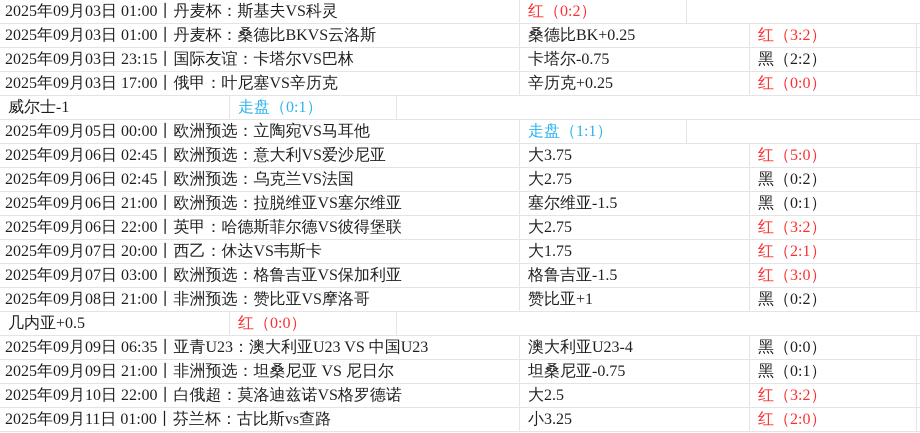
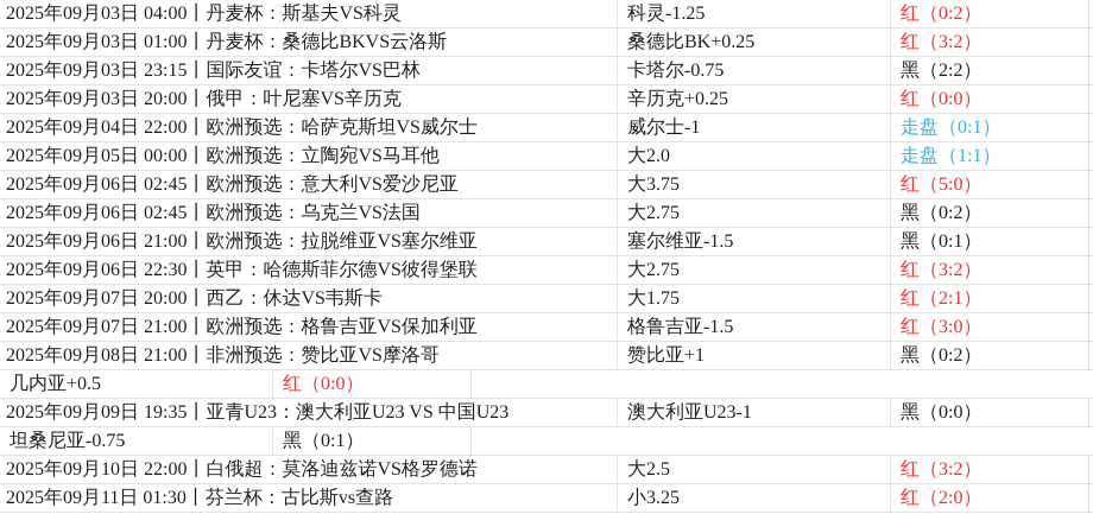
- 2025年09月03日 01:00丨丹麦杯：斯基夫VS科灵
+ 2025年09月03日 04:00丨丹麦杯：斯基夫VS科灵
+ 科灵-1.25
  红（0:2）
  2025年09月03日 01:00丨丹麦杯：桑德比BKVS云洛斯
  桑德比BK+0.25
  红（3:2）
  2025年09月03日 23:15丨国际友谊：卡塔尔VS巴林
  卡塔尔-0.75
  黑（2:2）
- 2025年09月03日 17:00丨俄甲：叶尼塞VS辛历克
+ 2025年09月03日 20:00丨俄甲：叶尼塞VS辛历克
  辛历克+0.25
  红（0:0）
+ 2025年09月04日 22:00丨欧洲预选：哈萨克斯坦VS威尔士
  威尔士-1
  走盘（0:1）
  2025年09月05日 00:00丨欧洲预选：立陶宛VS马耳他
+ 大2.0
  走盘（1:1）
  2025年09月06日 02:45丨欧洲预选：意大利VS爱沙尼亚
  大3.75
  红（5:0）
  2025年09月06日 02:45丨欧洲预选：乌克兰VS法国
  大2.75
  黑（0:2）
  2025年09月06日 21:00丨欧洲预选：拉脱维亚VS塞尔维亚
  塞尔维亚-1.5
  黑（0:1）
- 2025年09月06日 22:00丨英甲：哈德斯菲尔德VS彼得堡联
+ 2025年09月06日 22:30丨英甲：哈德斯菲尔德VS彼得堡联
  大2.75
  红（3:2）
  2025年09月07日 20:00丨西乙：休达VS韦斯卡
  大1.75
  红（2:1）
- 2025年09月07日 03:00丨欧洲预选：格鲁吉亚VS保加利亚
+ 2025年09月07日 21:00丨欧洲预选：格鲁吉亚VS保加利亚
  格鲁吉亚-1.5
  红（3:0）
  2025年09月08日 21:00丨非洲预选：赞比亚VS摩洛哥
  赞比亚+1
  黑（0:2）
  几内亚+0.5
  红（0:0）
- 2025年09月09日 06:35丨亚青U23：澳大利亚U23 VS 中国U23
+ 2025年09月09日 19:35丨亚青U23：澳大利亚U23 VS 中国U23
- 澳大利亚U23-4
+ 澳大利亚U23-1
  黑（0:0）
- 2025年09月09日 21:00丨非洲预选：坦桑尼亚 VS 尼日尔
  坦桑尼亚-0.75
  黑（0:1）
  2025年09月10日 22:00丨白俄超：莫洛迪兹诺VS格罗德诺
  大2.5
  红（3:2）
- 2025年09月11日 01:00丨芬兰杯：古比斯vs查路
+ 2025年09月11日 01:30丨芬兰杯：古比斯vs查路
  小3.25
  红（2:0）
